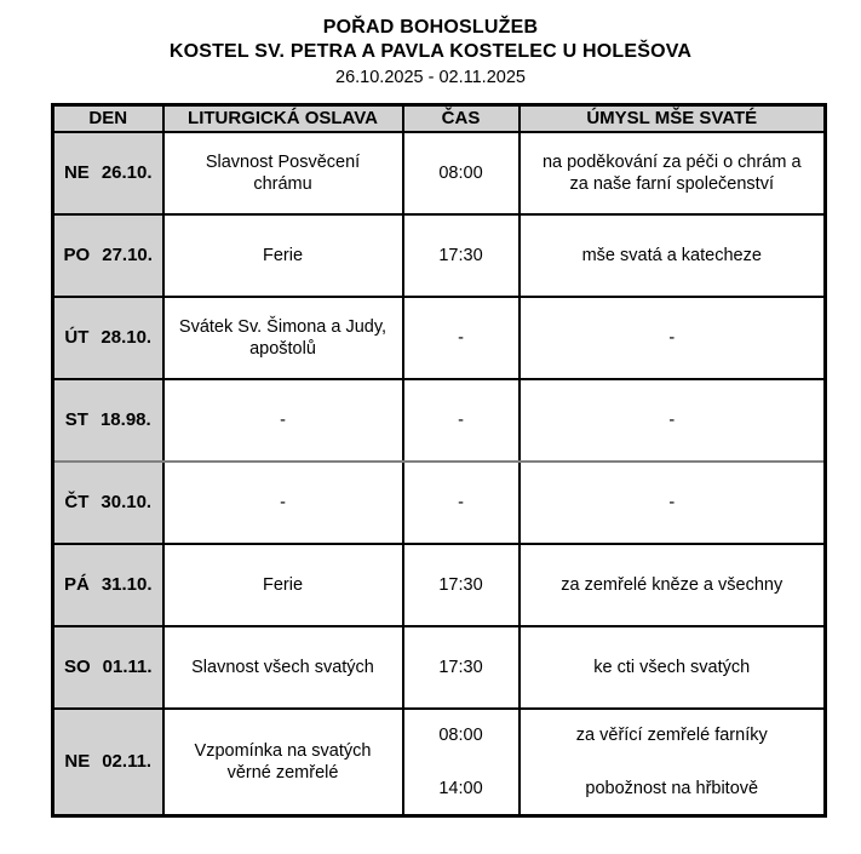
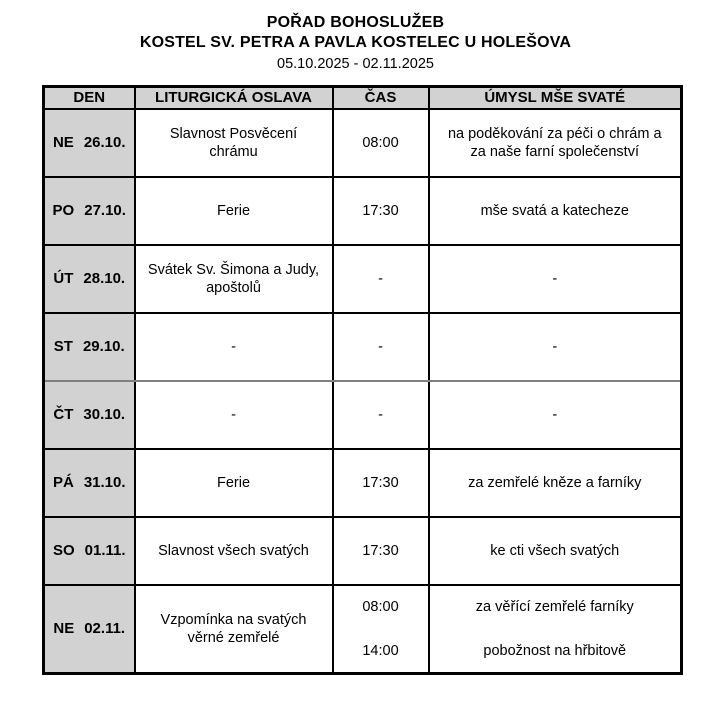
  POŘAD BOHOSLUŽEB
  KOSTEL SV. PETRA A PAVLA KOSTELEC U HOLEŠOVA
- 26.10.2025 - 02.11.2025
+ 05.10.2025 - 02.11.2025
  DEN	LITURGICKÁ OSLAVA	ČAS	ÚMYSL MŠE SVATÉ
  NE 26.10.	Slavnost Posvěcení chrámu	08:00	na poděkování za péči o chrám a za naše farní společenství
  PO 27.10.	Ferie	17:30	mše svatá a katecheze
  ÚT 28.10.	Svátek Sv. Šimona a Judy, apoštolů	-	-
- ST 18.98.	-	-	-
+ ST 29.10.	-	-	-
  ČT 30.10.	-	-	-
- PÁ 31.10.	Ferie	17:30	za zemřelé kněze a všechny
+ PÁ 31.10.	Ferie	17:30	za zemřelé kněze a farníky
  SO 01.11.	Slavnost všech svatých	17:30	ke cti všech svatých
  NE 02.11.	Vzpomínka na svatých věrné zemřelé	08:0014:00	za věřící zemřelé farníkypobožnost na hřbitově
